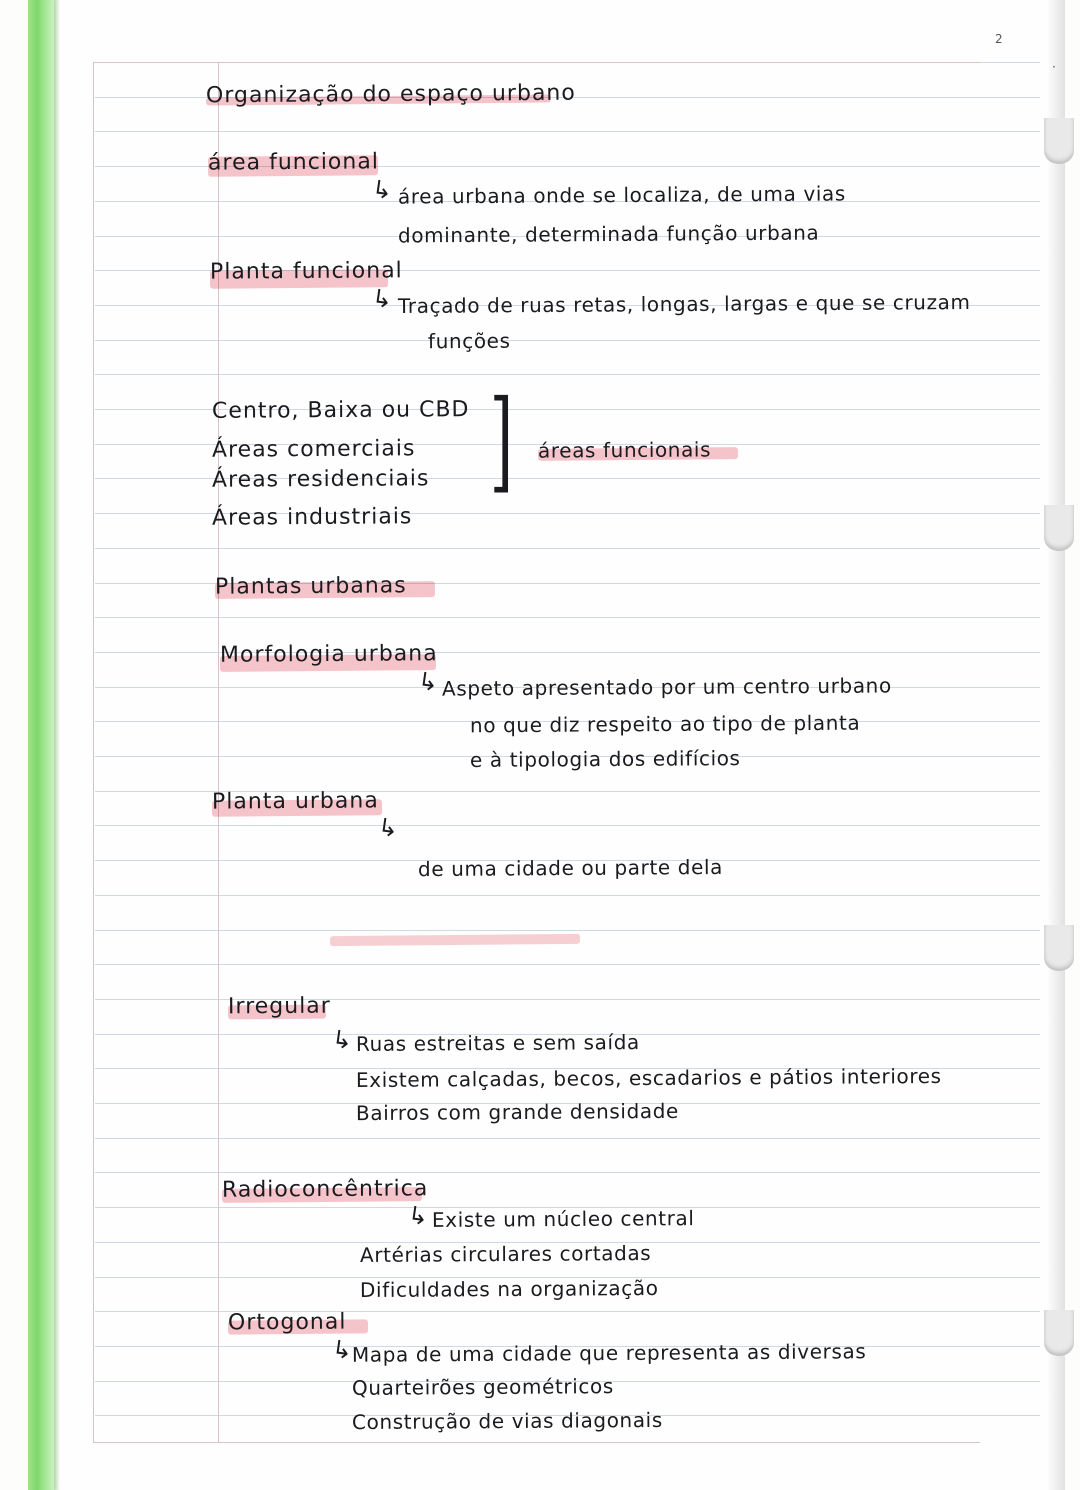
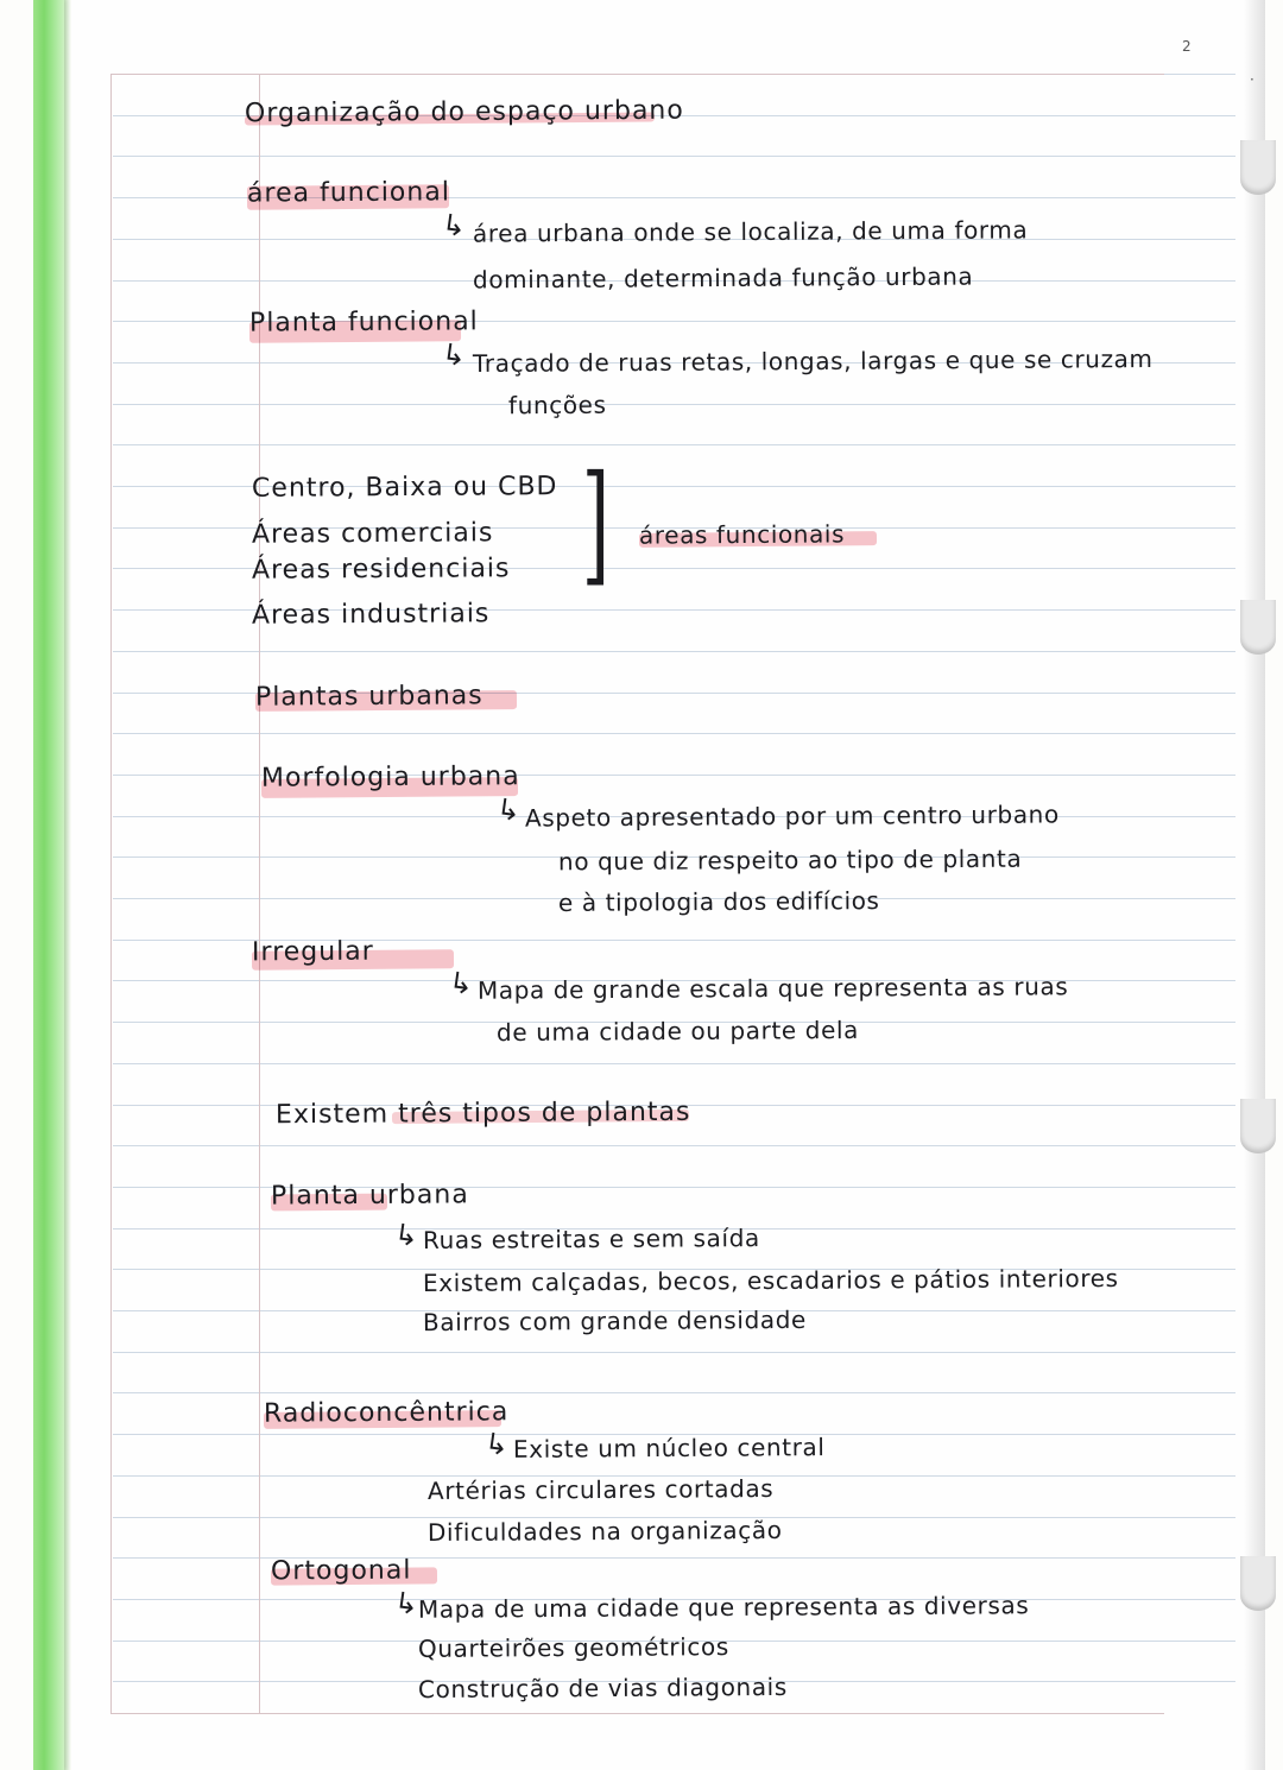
  2
  ·
  Organização do espaço urbano
  área funcional
- área urbana onde se localiza, de uma vias
+ área urbana onde se localiza, de uma forma
  dominante, determinada função urbana
  Planta funcional
  Traçado de ruas retas, longas, largas e que se cruzam
  funções
  Centro, Baixa ou CBD
  Áreas comerciais
  Áreas residenciais
  Áreas industriais
  ]
  áreas funcionais
  Plantas urbanas
  Morfologia urbana
  Aspeto apresentado por um centro urbano
  no que diz respeito ao tipo de planta
  e à tipologia dos edifícios
- Planta urbana
+ Irregular
+ Mapa de grande escala que representa as ruas
  de uma cidade ou parte dela
+ Existem três tipos de plantas
- Irregular
+ Planta urbana
  Ruas estreitas e sem saída
  Existem calçadas, becos, escadarios e pátios interiores
  Bairros com grande densidade
  Radioconcêntrica
  Existe um núcleo central
  Artérias circulares cortadas
  Dificuldades na organização
  Ortogonal
  Mapa de uma cidade que representa as diversas
  Quarteirões geométricos
  Construção de vias diagonais
